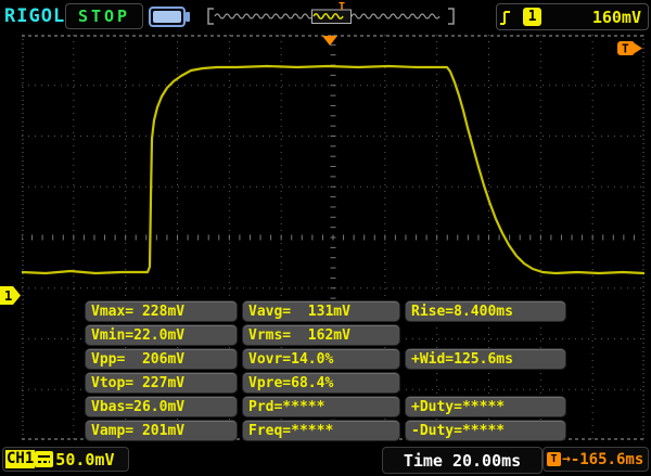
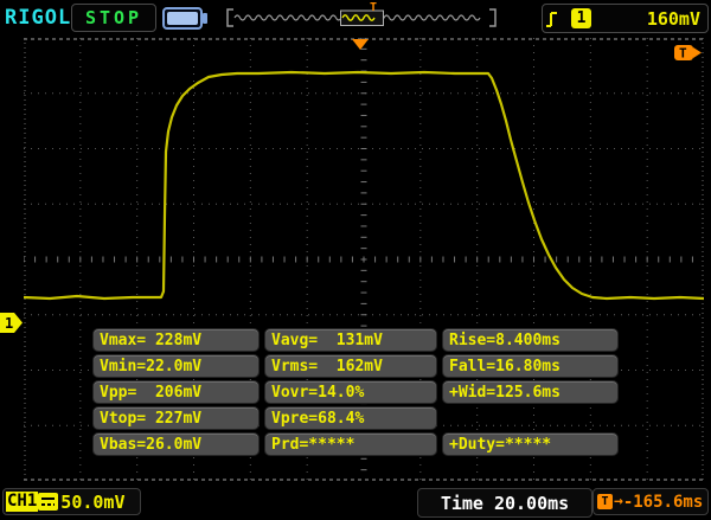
  RIGOL
  STOP
  T
  1
  160mV
  T
  1
  Vmax= 228mV
  Vavg= 131mV
  Rise=8.400ms
  Vmin=22.0mV
  Vrms= 162mV
+ Fall=16.80ms
  Vpp= 206mV
  Vovr=14.0%
  +Wid=125.6ms
  Vtop= 227mV
  Vpre=68.4%
  Vbas=26.0mV
  Prd=*****
  +Duty=*****
- Vamp= 201mV
- Freq=*****
- -Duty=*****
  CH1
  50.0mV
  Time
  20.00ms
  T
  →
  -165.6ms
